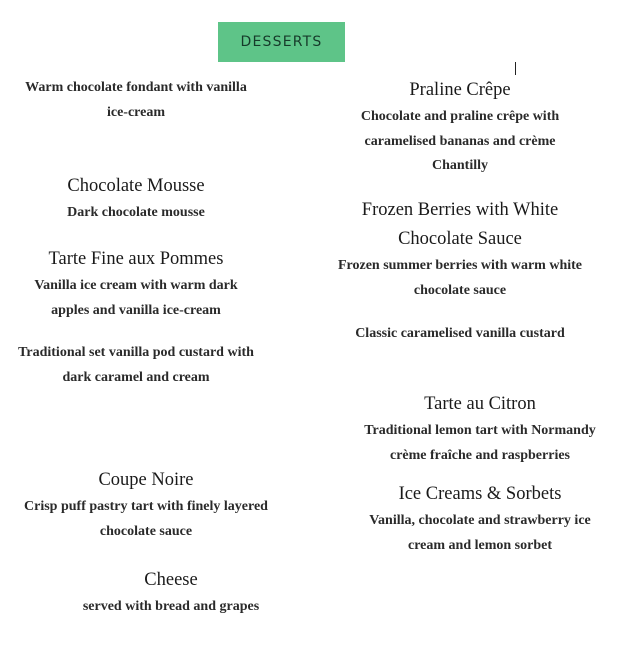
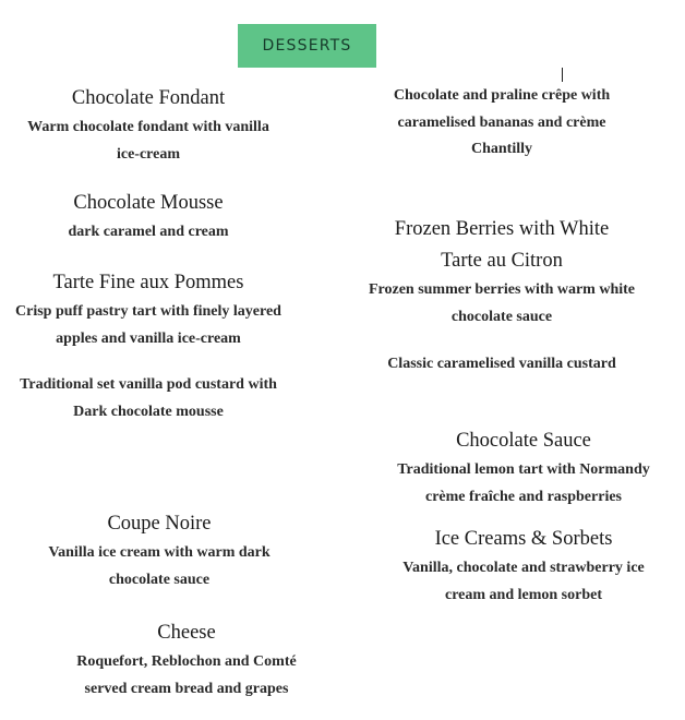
  DESSERTS
+ Chocolate Fondant
  Warm chocolate fondant with vanilla
  ice-cream
  Chocolate Mousse
- Dark chocolate mousse
+ dark caramel and cream
  Tarte Fine aux Pommes
- Vanilla ice cream with warm dark
+ Crisp puff pastry tart with finely layered
  apples and vanilla ice-cream
  Traditional set vanilla pod custard with
- dark caramel and cream
+ Dark chocolate mousse
  Coupe Noire
- Crisp puff pastry tart with finely layered
+ Vanilla ice cream with warm dark
  chocolate sauce
  Cheese
+ Roquefort, Reblochon and Comté
- served with bread and grapes
+ served cream bread and grapes
- Praline Crêpe
  Chocolate and praline crêpe with
  caramelised bananas and crème
  Chantilly
  Frozen Berries with White
- Chocolate Sauce
+ Tarte au Citron
  Frozen summer berries with warm white
  chocolate sauce
  Classic caramelised vanilla custard
- Tarte au Citron
+ Chocolate Sauce
  Traditional lemon tart with Normandy
  crème fraîche and raspberries
  Ice Creams & Sorbets
  Vanilla, chocolate and strawberry ice
  cream and lemon sorbet
